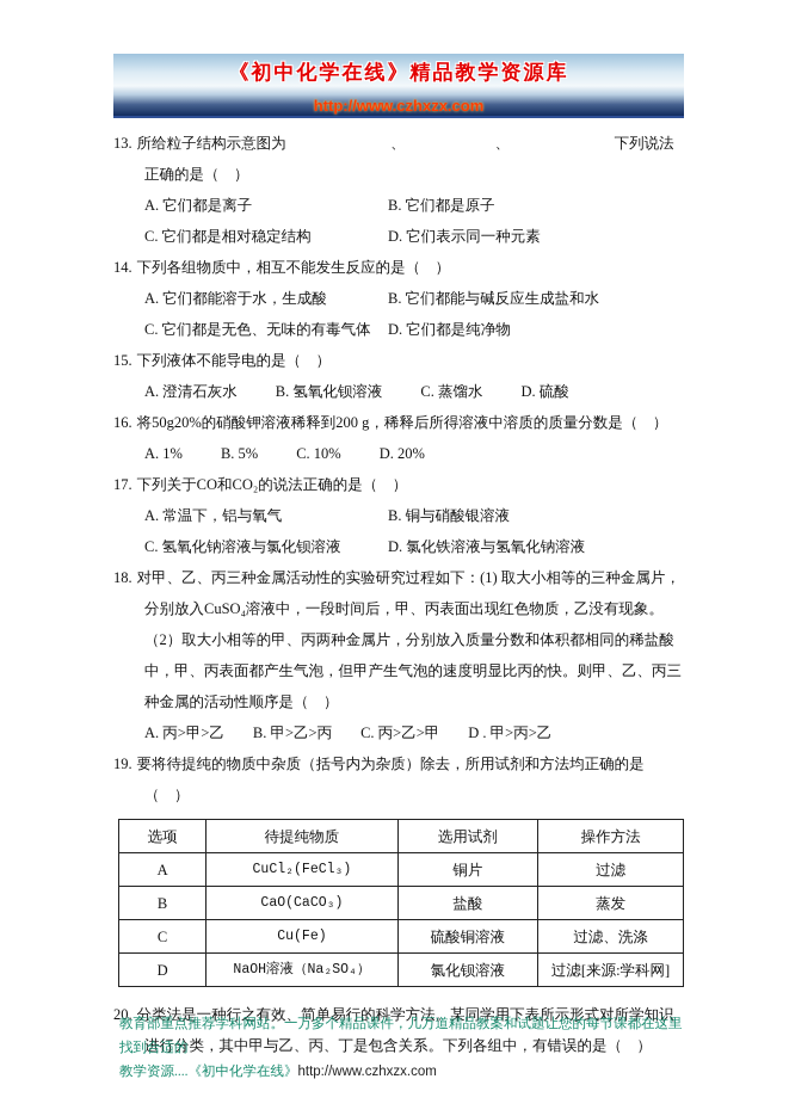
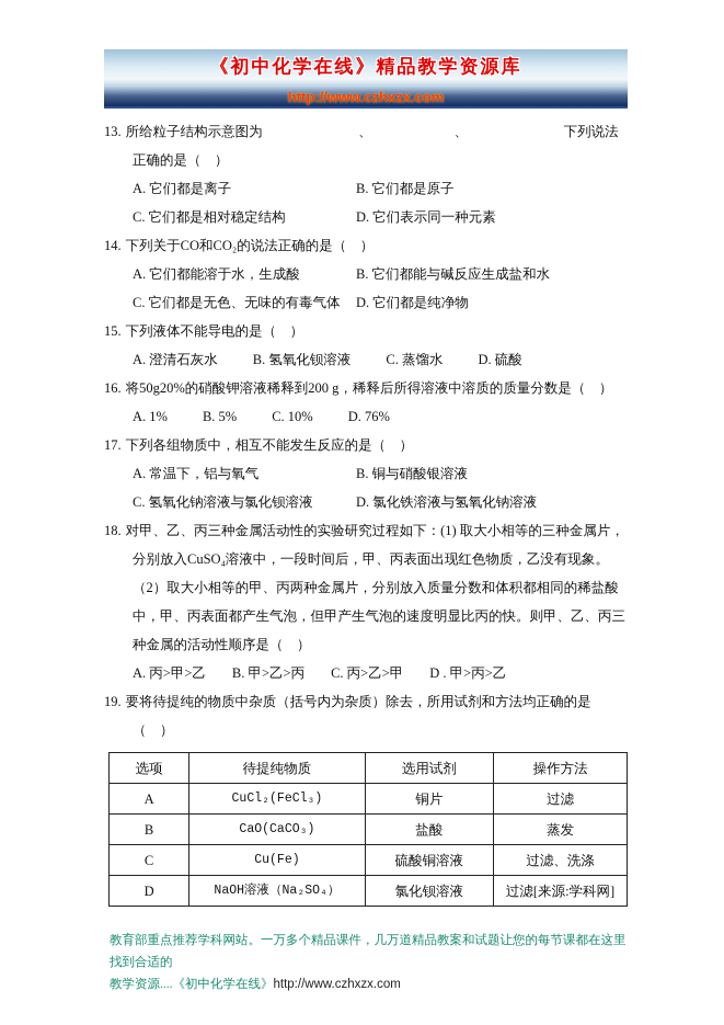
  《初中化学在线》精品教学资源库
  http://www.czhxzx.com
  13. 所给粒子结构示意图为 、 、 下列说法正确的是（ ）
  A. 它们都是离子
  B. 它们都是原子
  C. 它们都是相对稳定结构
  D. 它们表示同一种元素
- 14. 下列各组物质中，相互不能发生反应的是（ ）
+ 14. 下列关于CO和CO₂的说法正确的是（ ）
  A. 它们都能溶于水，生成酸
  B. 它们都能与碱反应生成盐和水
  C. 它们都是无色、无味的有毒气体
  D. 它们都是纯净物
  15. 下列液体不能导电的是（ ）
  A. 澄清石灰水
  B. 氢氧化钡溶液
  C. 蒸馏水
  D. 硫酸
  16. 将50g20%的硝酸钾溶液稀释到200 g，稀释后所得溶液中溶质的质量分数是（ ）
  A. 1%
  B. 5%
  C. 10%
- D. 20%
+ D. 76%
- 17. 下列关于CO和CO₂的说法正确的是（ ）
+ 17. 下列各组物质中，相互不能发生反应的是（ ）
  A. 常温下，铝与氧气
  B. 铜与硝酸银溶液
  C. 氢氧化钠溶液与氯化钡溶液
  D. 氯化铁溶液与氢氧化钠溶液
  18. 对甲、乙、丙三种金属活动性的实验研究过程如下：(1) 取大小相等的三种金属片，分别放入CuSO₄溶液中，一段时间后，甲、丙表面出现红色物质，乙没有现象。（2）取大小相等的甲、丙两种金属片，分别放入质量分数和体积都相同的稀盐酸中，甲、丙表面都产生气泡，但甲产生气泡的速度明显比丙的快。则甲、乙、丙三种金属的活动性顺序是（ ）
  A. 丙>甲>乙
  B. 甲>乙>丙
  C. 丙>乙>甲
  D . 甲>丙>乙
  19. 要将待提纯的物质中杂质（括号内为杂质）除去，所用试剂和方法均正确的是（ ）
  选项	待提纯物质	选用试剂	操作方法
  A	CuCl₂(FeCl₃)	铜片	过滤
  B	CaO(CaCO₃)	盐酸	蒸发
  C	Cu(Fe)	硫酸铜溶液	过滤、洗涤
  D	NaOH溶液（Na₂SO₄）	氯化钡溶液	过滤[来源:学科网]
- 20. 分类法是一种行之有效、简单易行的科学方法。某同学用下表所示形式对所学知识进行分类，其中甲与乙、丙、丁是包含关系。下列各组中，有错误的是（ ）
  教育部重点推荐学科网站。一万多个精品课件，几万道精品教案和试题让您的每节课都在这里找到合适的
  教学资源....《初中化学在线》http://www.czhxzx.com
